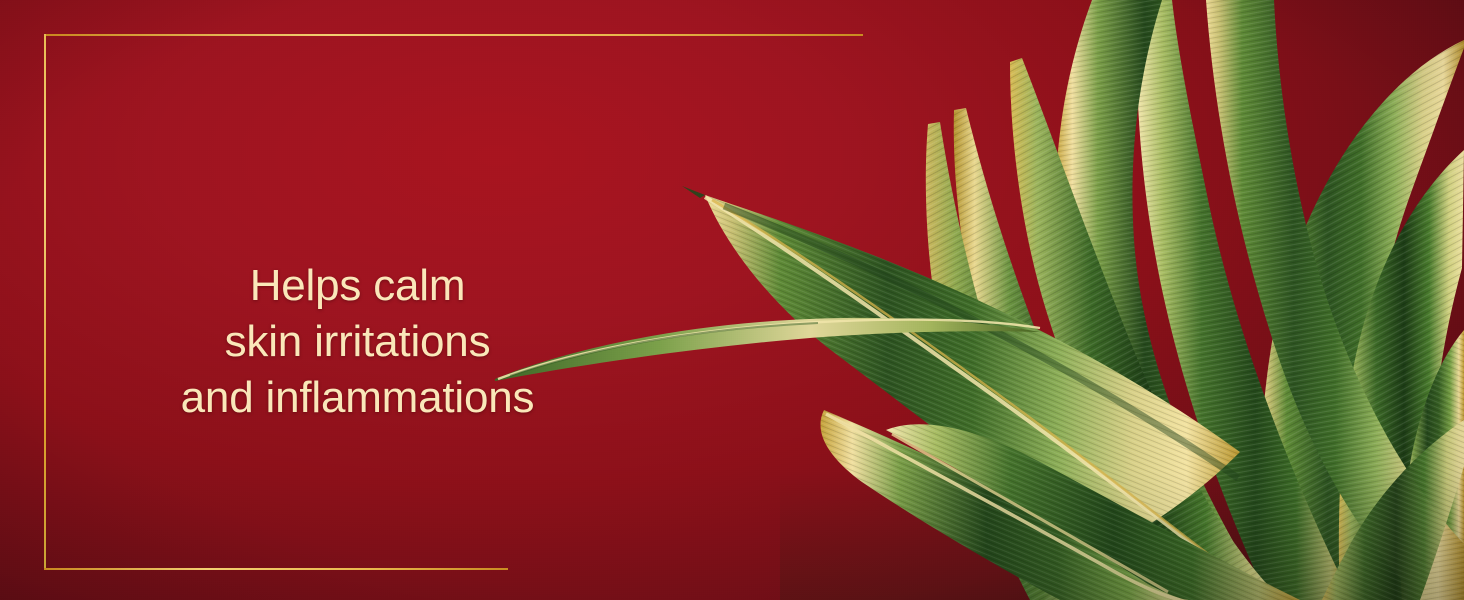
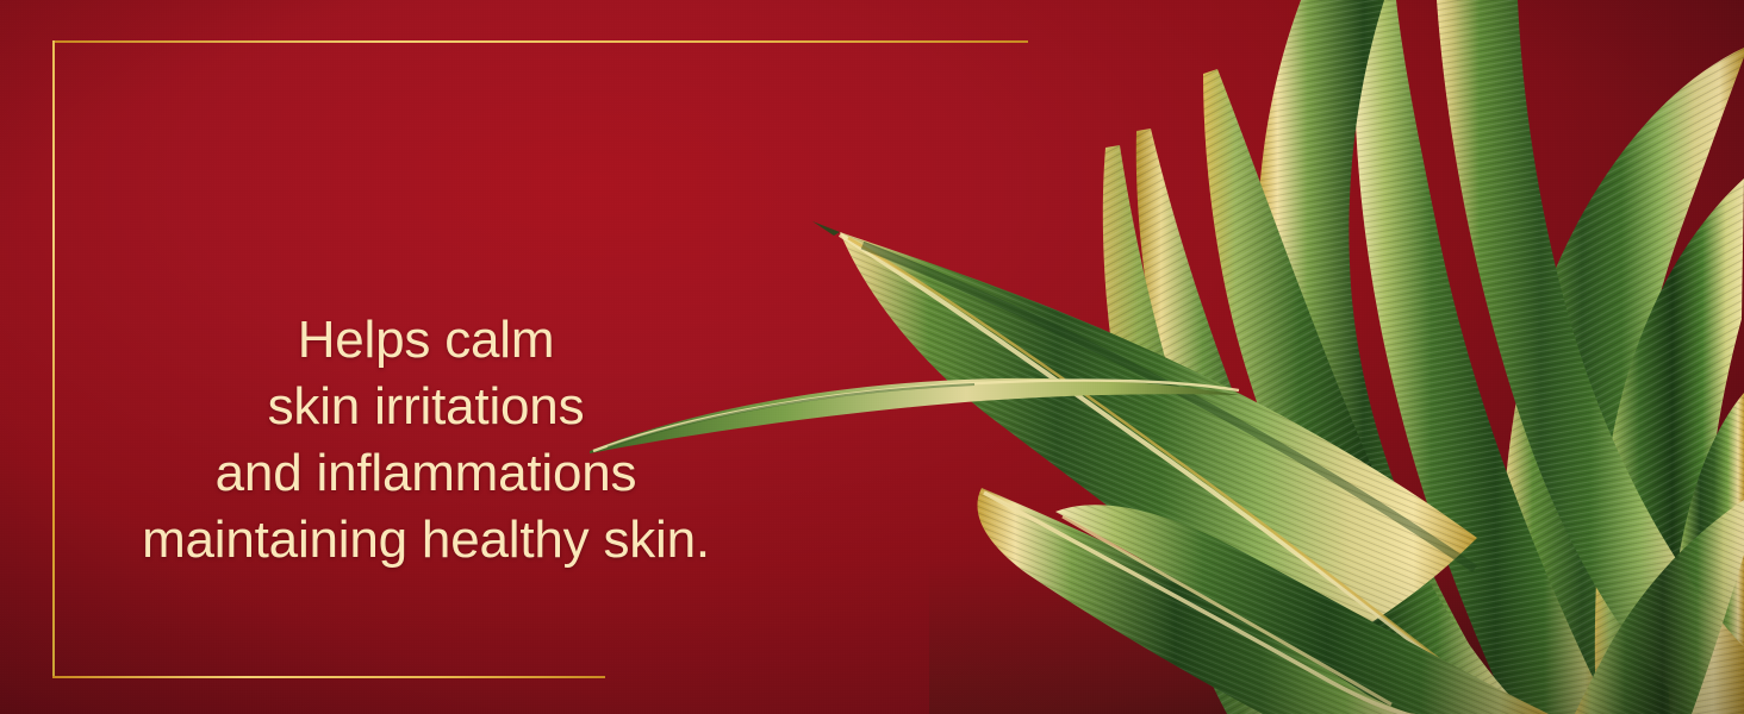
  Helps calm
  skin irritations
  and inflammations
+ maintaining healthy skin.
